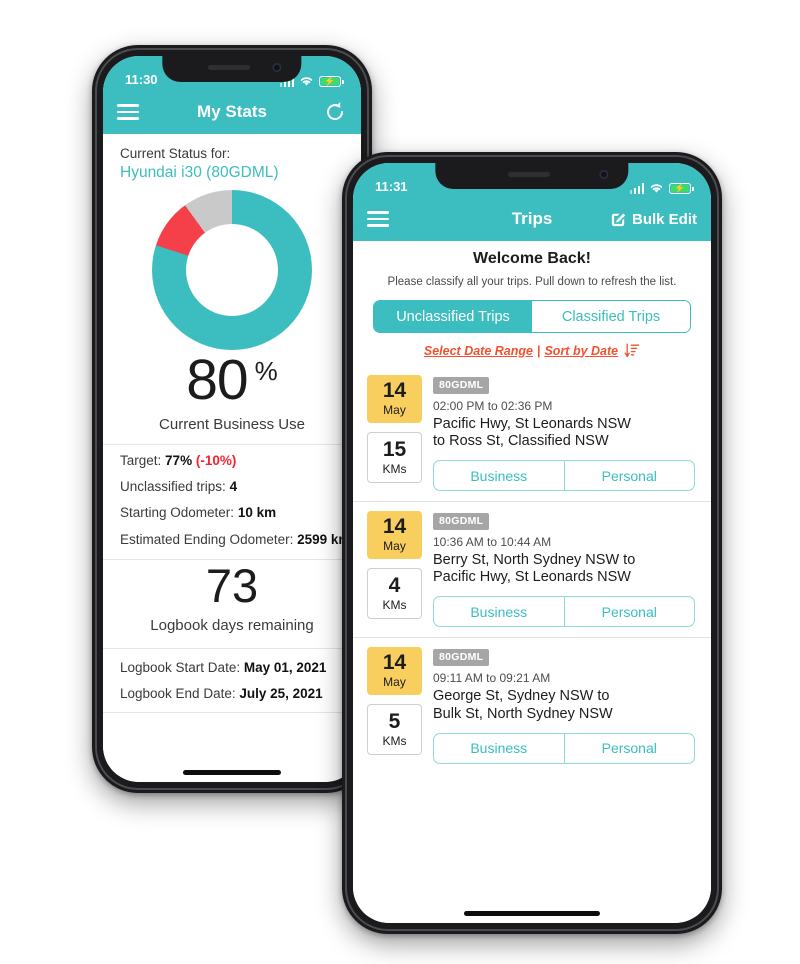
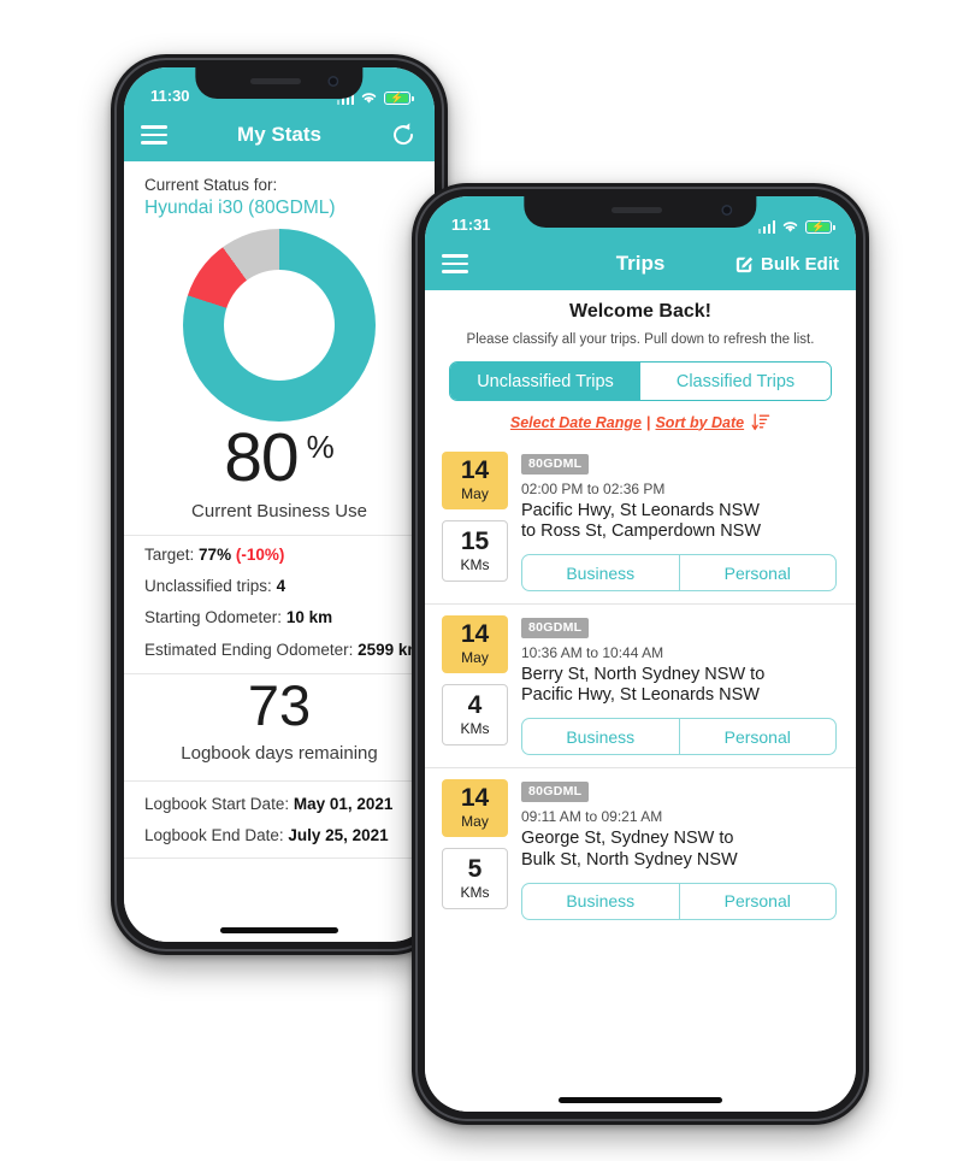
  11:30
  ⚡
  My Stats
  Current Status for:
  Hyundai i30 (80GDML)
  80
  %
  Current Business Use
  Target: 77% (-10%)
  Unclassified trips: 4
  Starting Odometer: 10 km
  Estimated Ending Odometer: 2599 k
  73
  Logbook days remaining
  Logbook Start Date: May 01, 2021
  Logbook End Date: July 25, 2021
  11:31
  ⚡
  Trips
  Bulk Edit
  Welcome Back!
  Please classify all your trips. Pull down to refresh the list.
  Unclassified Trips
  Classified Trips
  Select Date Range
  |
  Sort by Date
  14
  May
  15
  KMs
  80GDML
  02:00 PM to 02:36 PM
  Pacific Hwy, St Leonards NSW
- to Ross St, Classified NSW
+ to Ross St, Camperdown NSW
  Business
  Personal
  14
  May
  4
  KMs
  80GDML
  10:36 AM to 10:44 AM
  Berry St, North Sydney NSW to
  Pacific Hwy, St Leonards NSW
  Business
  Personal
  14
  May
  5
  KMs
  80GDML
  09:11 AM to 09:21 AM
  George St, Sydney NSW to
  Bulk St, North Sydney NSW
  Business
  Personal
